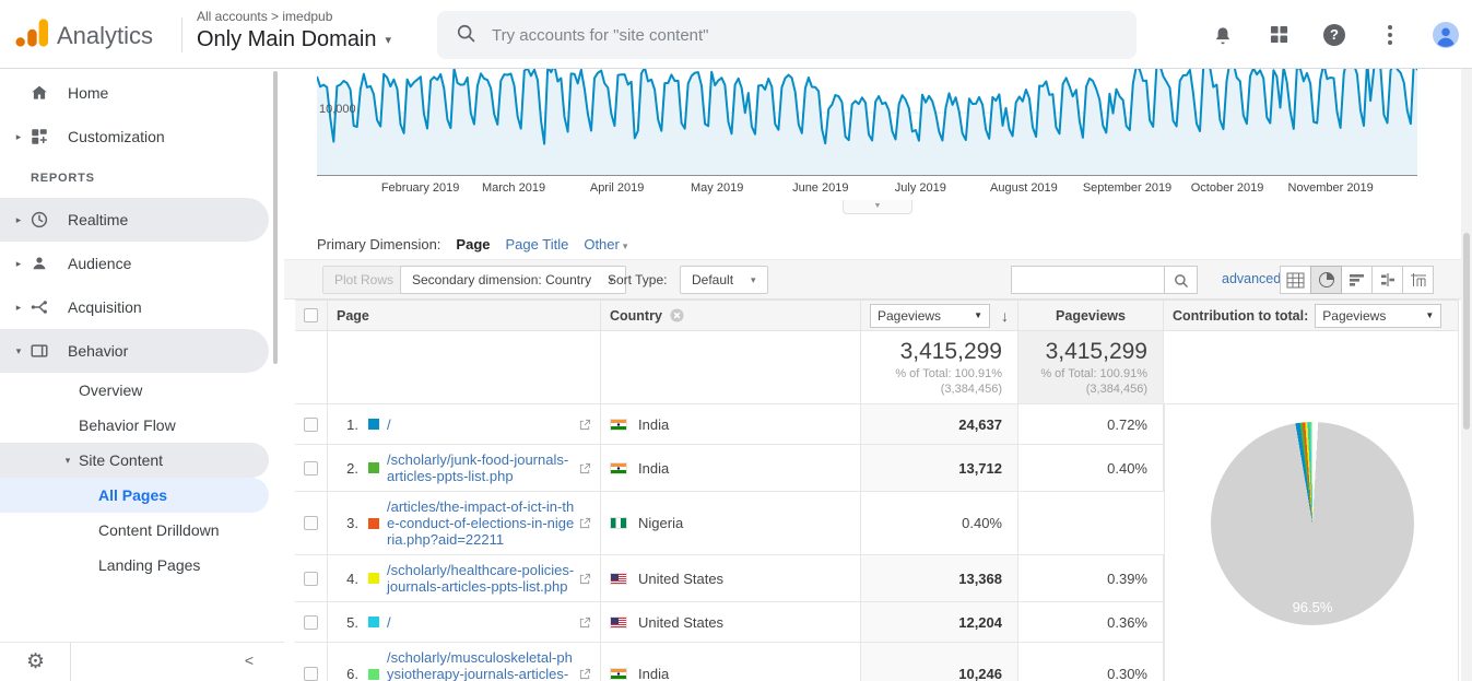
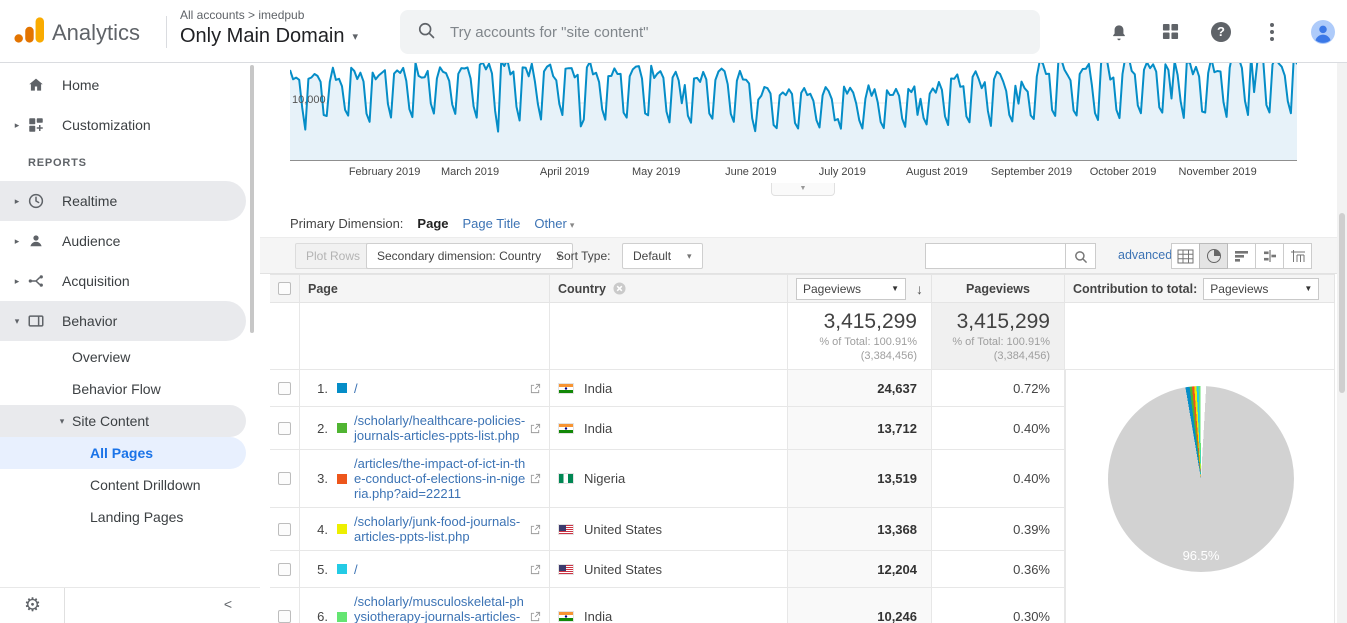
  Analytics
  All accounts > imedpub
  Only Main Domain
  ▾
  Try accounts for "site content"
  ?
  Home
  ▸
  Customization
  REPORTS
  ▸
  Realtime
  ▸
  Audience
  ▸
  Acquisition
  ▾
  Behavior
  Overview
  Behavior Flow
  ▾
  Site Content
  All Pages
  Content Drilldown
  Landing Pages
  ⚙
  <
  10,000
  February 2019
  March 2019
  April 2019
  May 2019
  June 2019
  July 2019
  August 2019
  September 2019
  October 2019
  November 2019
  Primary Dimension:
  Page
  Page Title
  Other ▾
  Plot Rows
  Secondary dimension: Country
  ▾
  Sort Type:
  Default
  ▾
  advanced
  Page
  Country
  Pageviews
  ▼
  ↓
  Pageviews
  Contribution to total:
  Pageviews
  ▼
  3,415,299
  % of Total: 100.91%
  (3,384,456)
  3,415,299
  % of Total: 100.91%
  (3,384,456)
  1.
  /
  India
  24,637
  0.72%
  2.
- /scholarly/junk-food-journals-articles-ppts-list.php
+ /scholarly/healthcare-policies-journals-articles-ppts-list.php
  India
  13,712
  0.40%
  3.
  /articles/the-impact-of-ict-in-the-conduct-of-elections-in-nigeria.php?aid=22211
  Nigeria
+ 13,519
  0.40%
  4.
- /scholarly/healthcare-policies-journals-articles-ppts-list.php
+ /scholarly/junk-food-journals-articles-ppts-list.php
  United States
  13,368
  0.39%
  5.
  /
  United States
  12,204
  0.36%
  6.
  /scholarly/musculoskeletal-physiotherapy-journals-articles-
  India
  10,246
  0.30%
  96.5%
